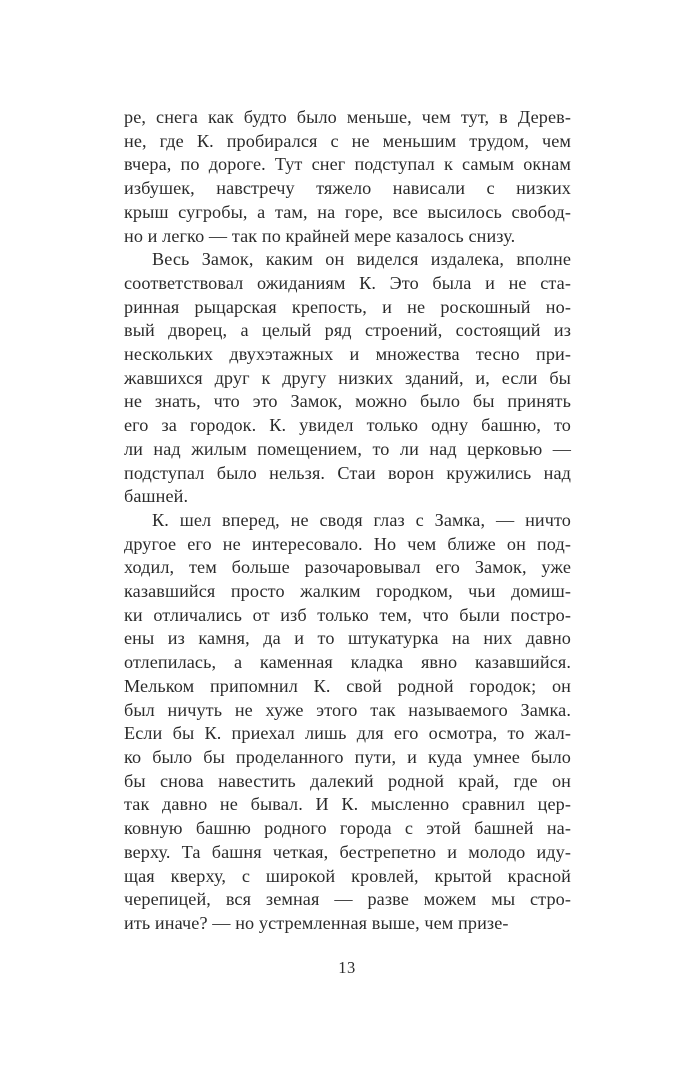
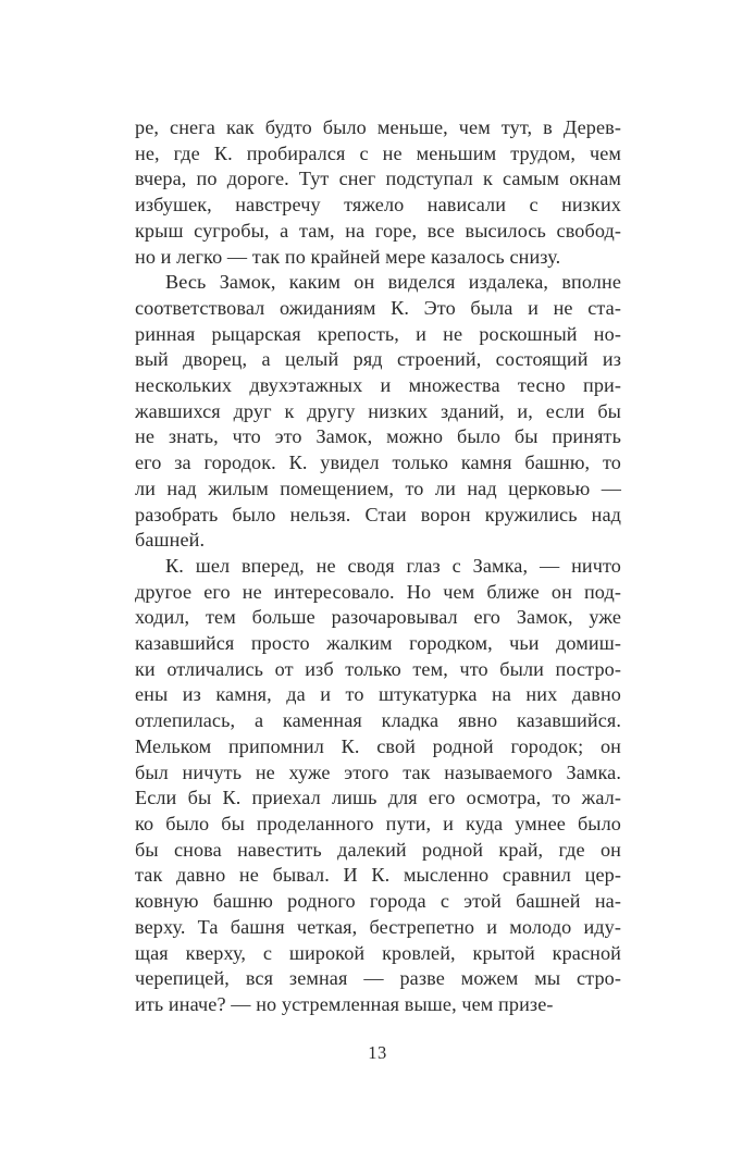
  ре, снега как будто было меньше, чем тут, в Дерев-
  не, где К. пробирался с не меньшим трудом, чем
  вчера, по дороге. Тут снег подступал к самым окнам
  избушек, навстречу тяжело нависали с низких
  крыш сугробы, а там, на горе, все высилось свобод-
  но и легко — так по крайней мере казалось снизу.
  Весь Замок, каким он виделся издалека, вполне
  соответствовал ожиданиям К. Это была и не ста-
  ринная рыцарская крепость, и не роскошный но-
  вый дворец, а целый ряд строений, состоящий из
  нескольких двухэтажных и множества тесно при-
  жавшихся друг к другу низких зданий, и, если бы
  не знать, что это Замок, можно было бы принять
- его за городок. К. увидел только одну башню, то
+ его за городок. К. увидел только камня башню, то
  ли над жилым помещением, то ли над церковью —
- подступал было нельзя. Стаи ворон кружились над
+ разобрать было нельзя. Стаи ворон кружились над
  башней.
  К. шел вперед, не сводя глаз с Замка, — ничто
  другое его не интересовало. Но чем ближе он под-
  ходил, тем больше разочаровывал его Замок, уже
  казавшийся просто жалким городком, чьи домиш-
  ки отличались от изб только тем, что были постро-
  ены из камня, да и то штукатурка на них давно
  отлепилась, а каменная кладка явно казавшийся.
  Мельком припомнил К. свой родной городок; он
  был ничуть не хуже этого так называемого Замка.
  Если бы К. приехал лишь для его осмотра, то жал-
  ко было бы проделанного пути, и куда умнее было
  бы снова навестить далекий родной край, где он
  так давно не бывал. И К. мысленно сравнил цер-
  ковную башню родного города с этой башней на-
  верху. Та башня четкая, бестрепетно и молодо иду-
  щая кверху, с широкой кровлей, крытой красной
  черепицей, вся земная — разве можем мы стро-
  ить иначе? — но устремленная выше, чем призе-
  13
